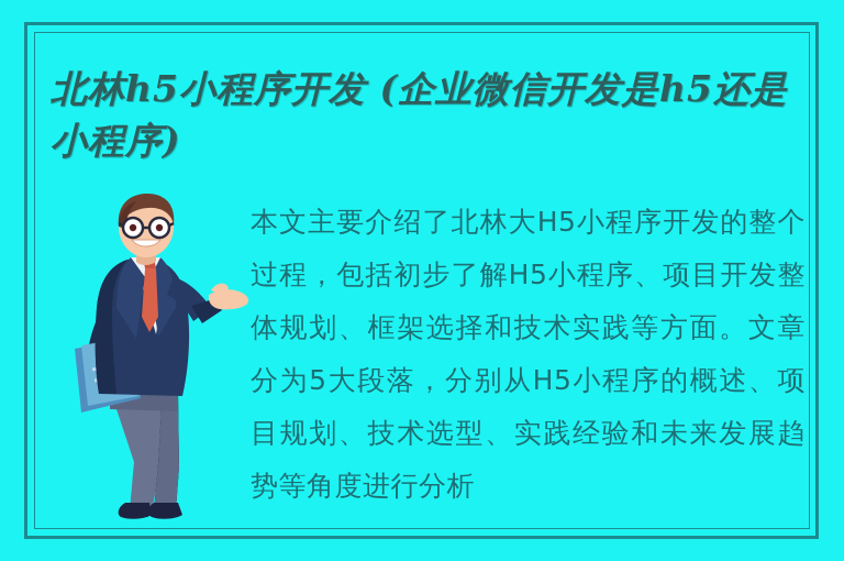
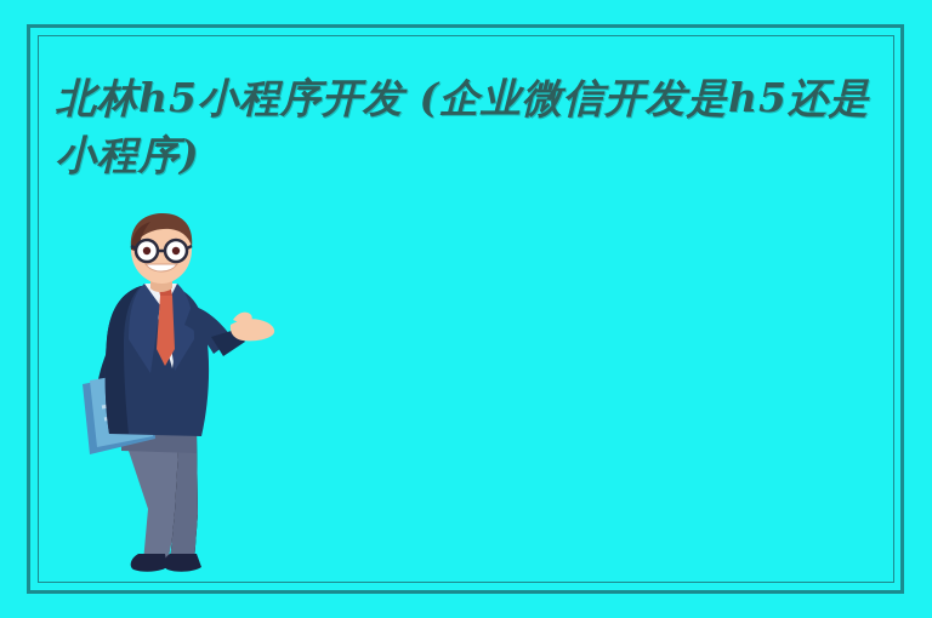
  北林h5小程序开发 (企业微信开发是h5还是小程序)
- 本文主要介绍了北林大H5小程序开发的整个过程，包括初步了解H5小程序、项目开发整体规划、框架选择和技术实践等方面。文章分为5大段落，分别从H5小程序的概述、项目规划、技术选型、实践经验和未来发展趋势等角度进行分析
